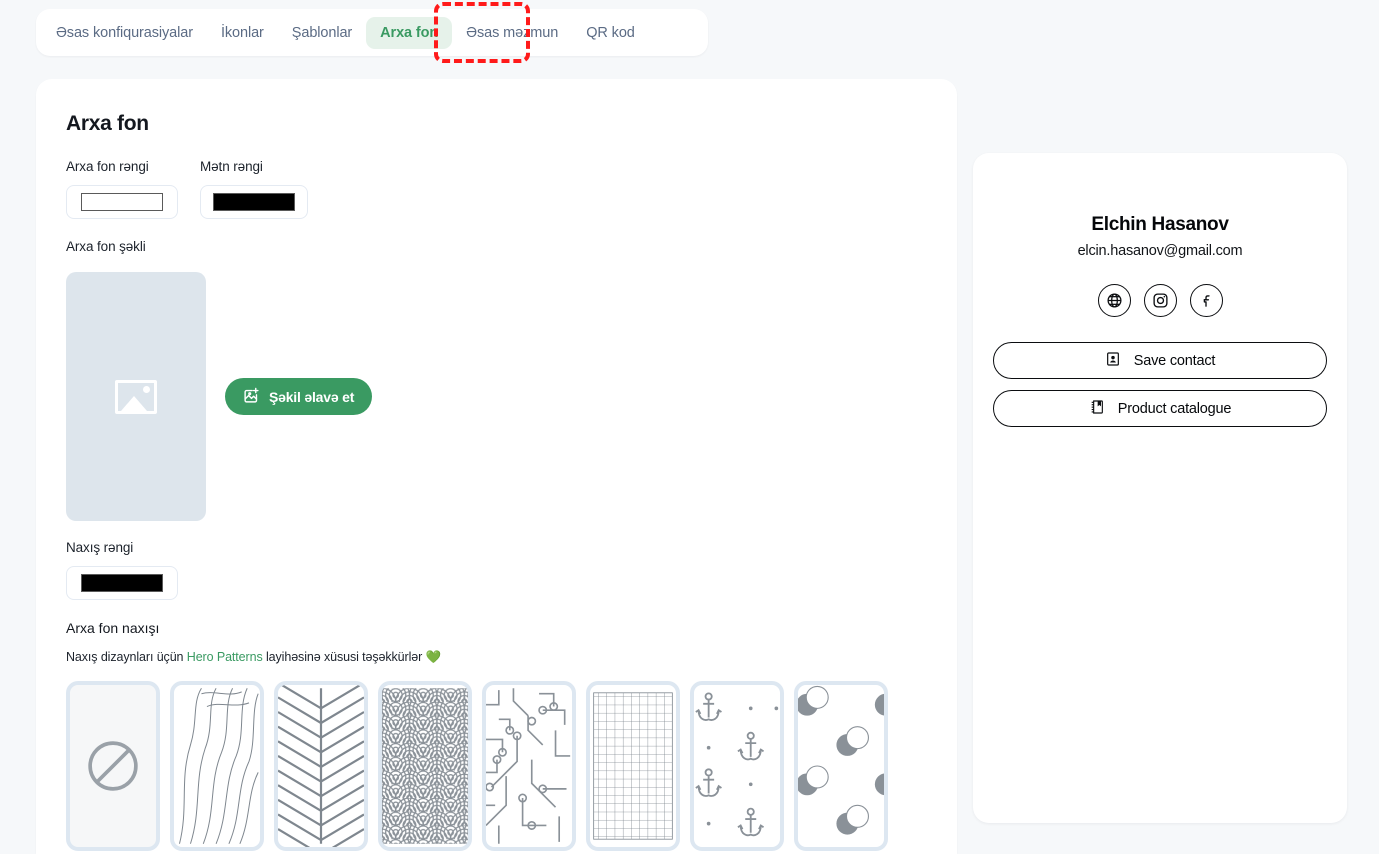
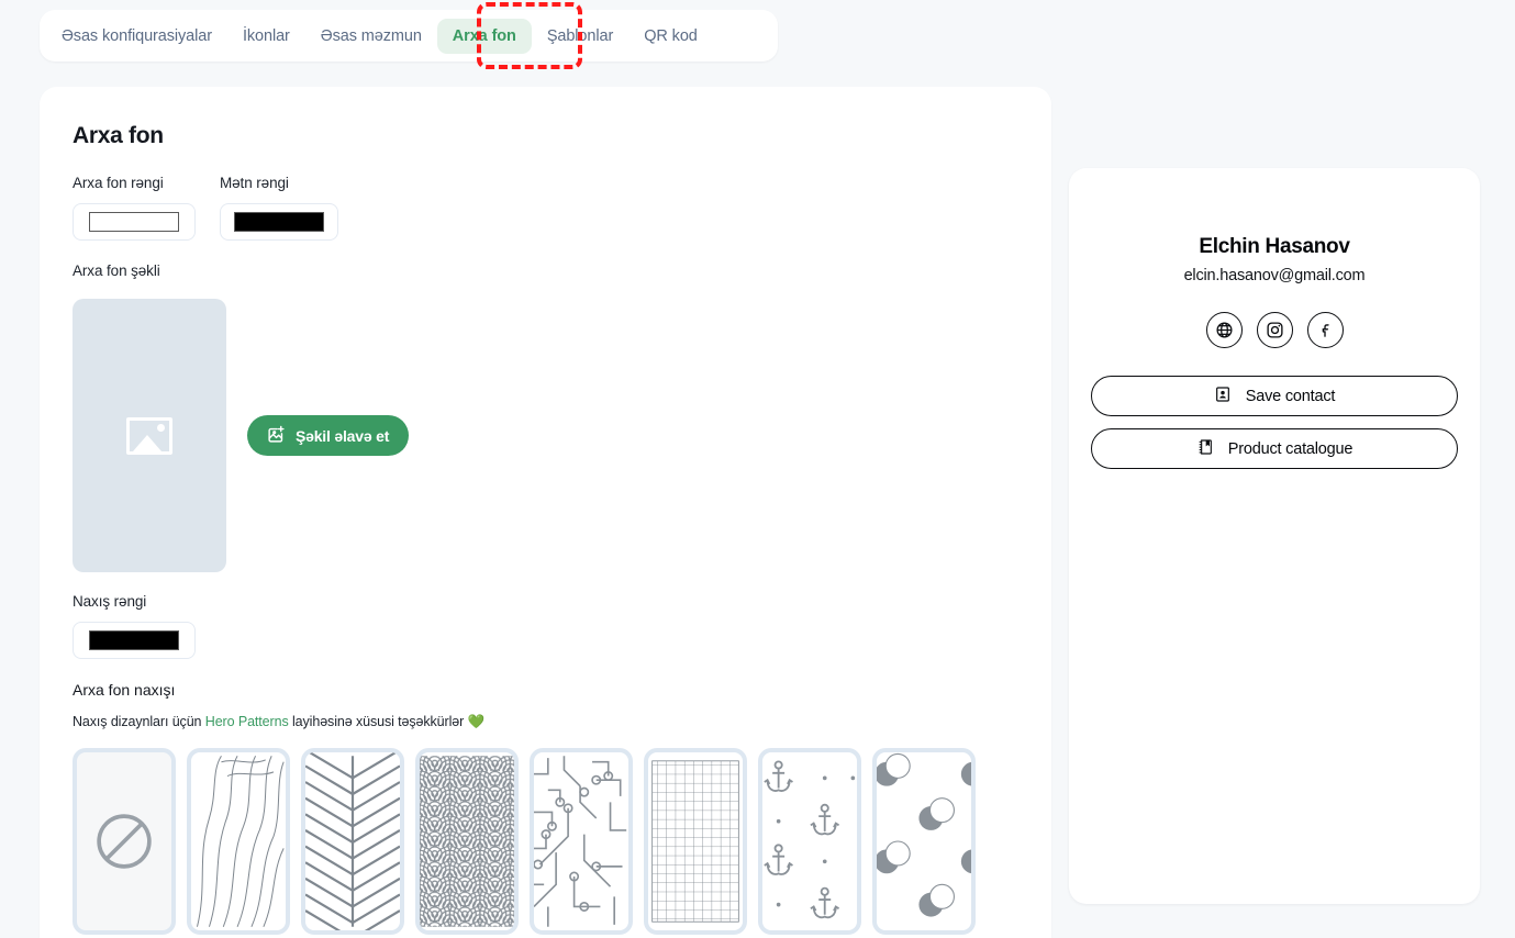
  Əsas konfiqurasiyalar
  İkonlar
- Şablonlar
+ Əsas məzmun
  Arxa fon
- Əsas məzmun
+ Şablonlar
  QR kod
  Arxa fon
  Arxa fon rəngi
  Mətn rəngi
  Arxa fon şəkli
  Şəkil əlavə et
  Naxış rəngi
  Arxa fon naxışı
  Naxış dizaynları üçün Hero Patterns layihəsinə xüsusi təşəkkürlər 💚
  Elchin Hasanov
  elcin.hasanov@gmail.com
  Save contact
  Product catalogue
